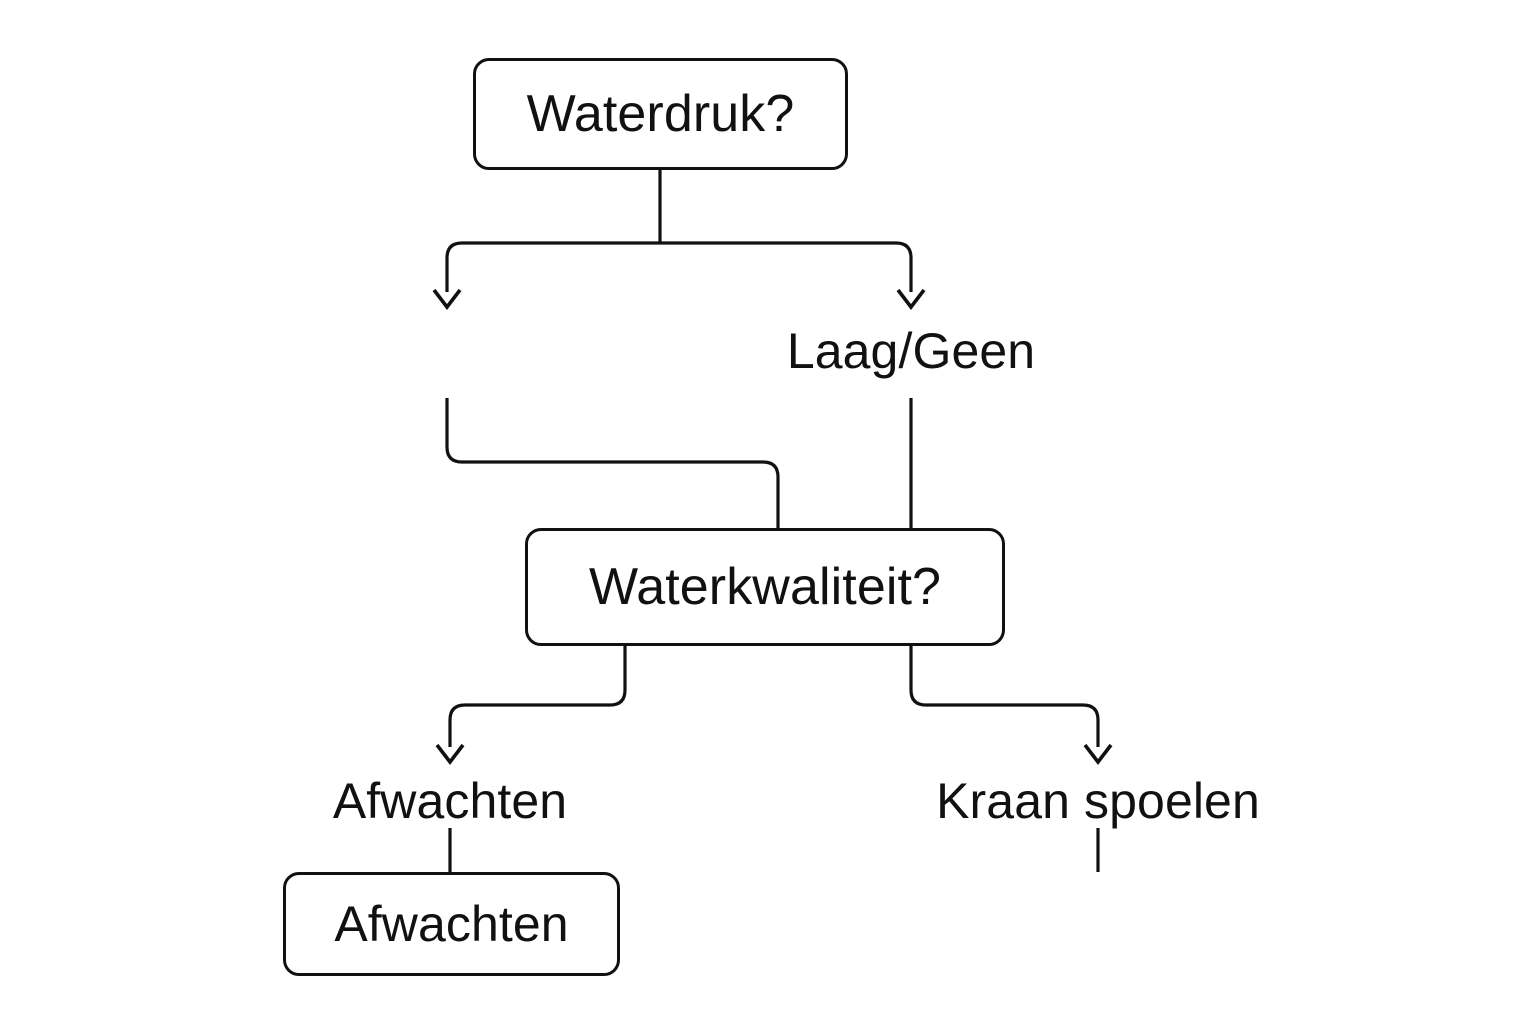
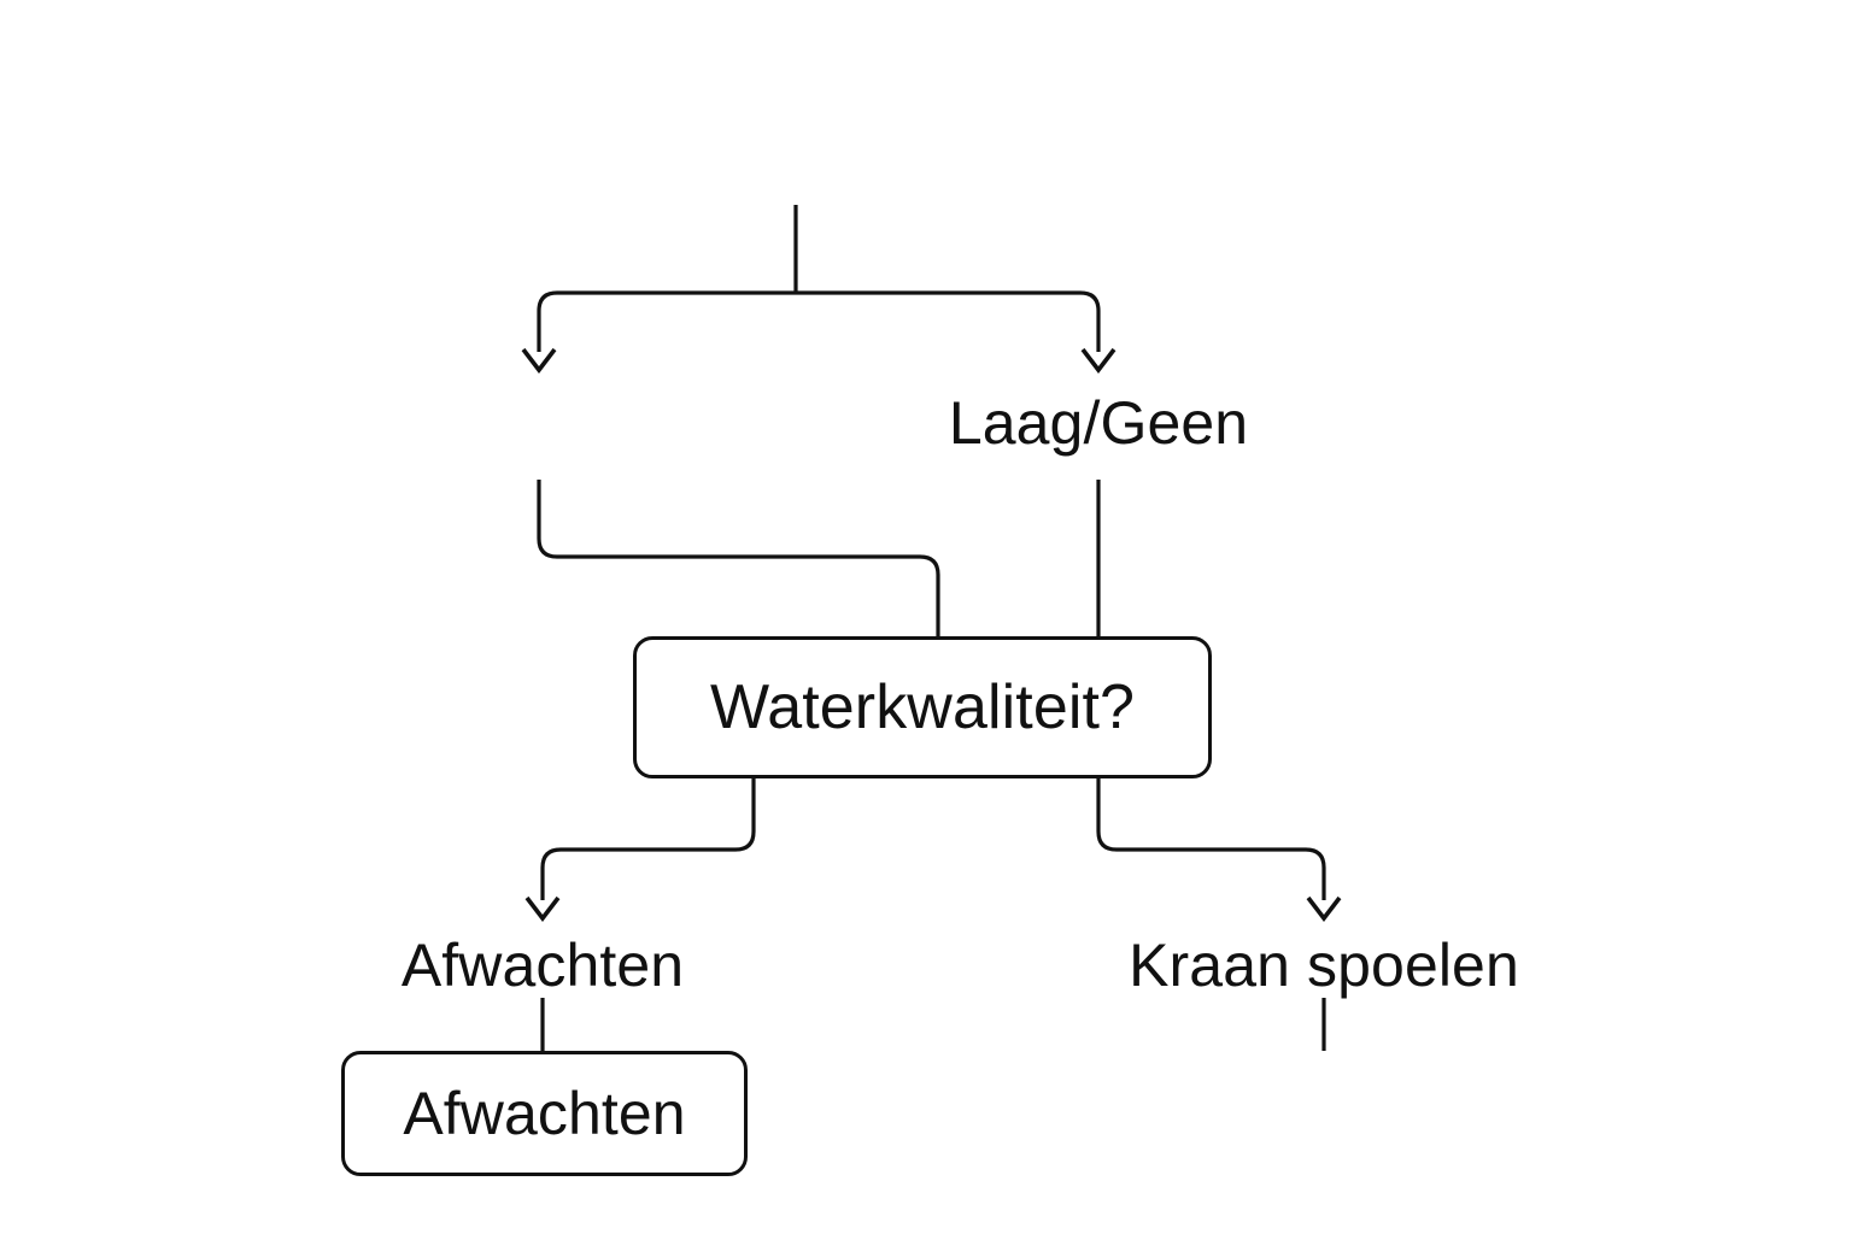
- Waterdruk?
  Laag/Geen
  Waterkwaliteit?
  Afwachten
  Kraan spoelen
  Afwachten
